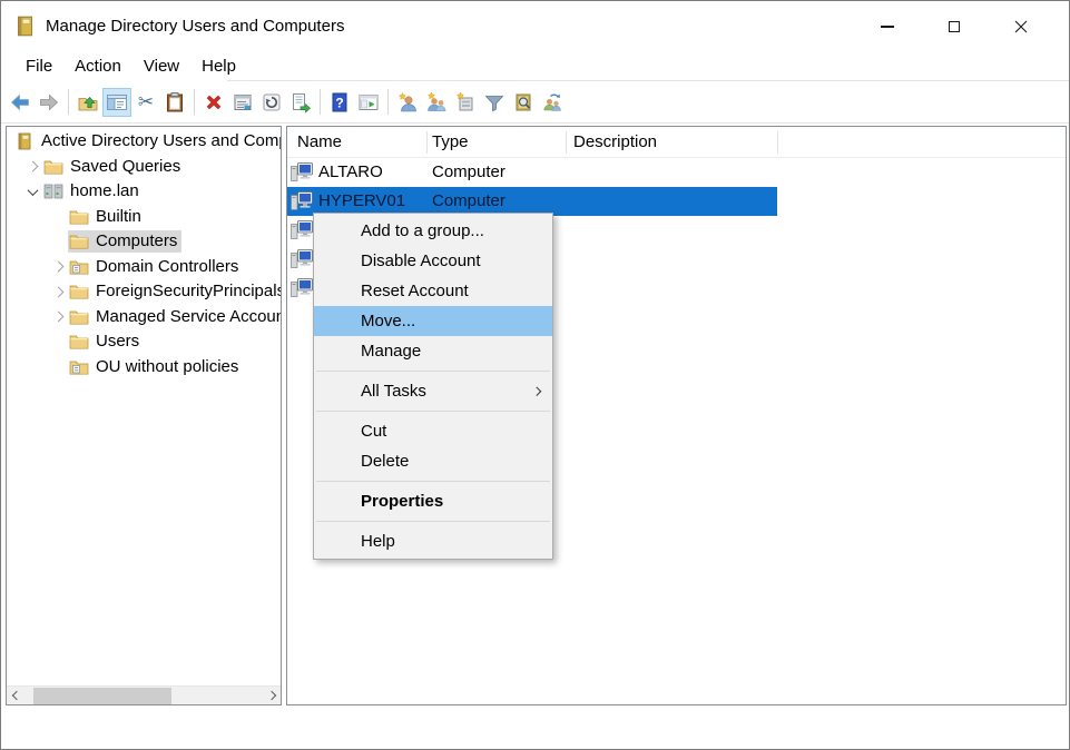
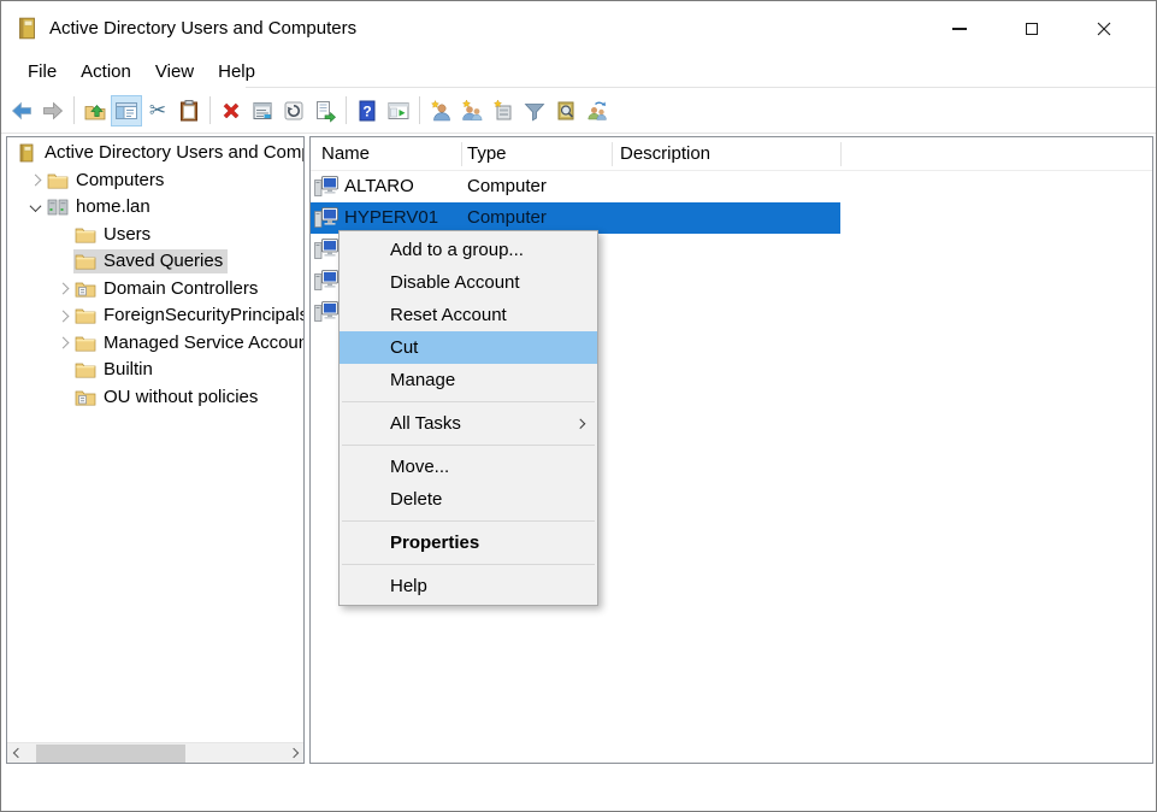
- Manage Directory Users and Computers
+ Active Directory Users and Computers
  File
  Action
  View
  Help
  ✂
  ?
  Active Directory Users and Com
- Saved Queries
+ Computers
  home.lan
- Builtin
+ Users
- Computers
+ Saved Queries
  Domain Controllers
  ForeignSecurityPrincipal
  Managed Service Accoun
- Users
+ Builtin
  OU without policies
  Name
  Type
  Description
  ALTARO
  Computer
  HYPERV01
  Computer
  Add to a group...
  Disable Account
  Reset Account
- Move...
+ Cut
  Manage
  All Tasks
- Cut
+ Move...
  Delete
  Properties
  Help
